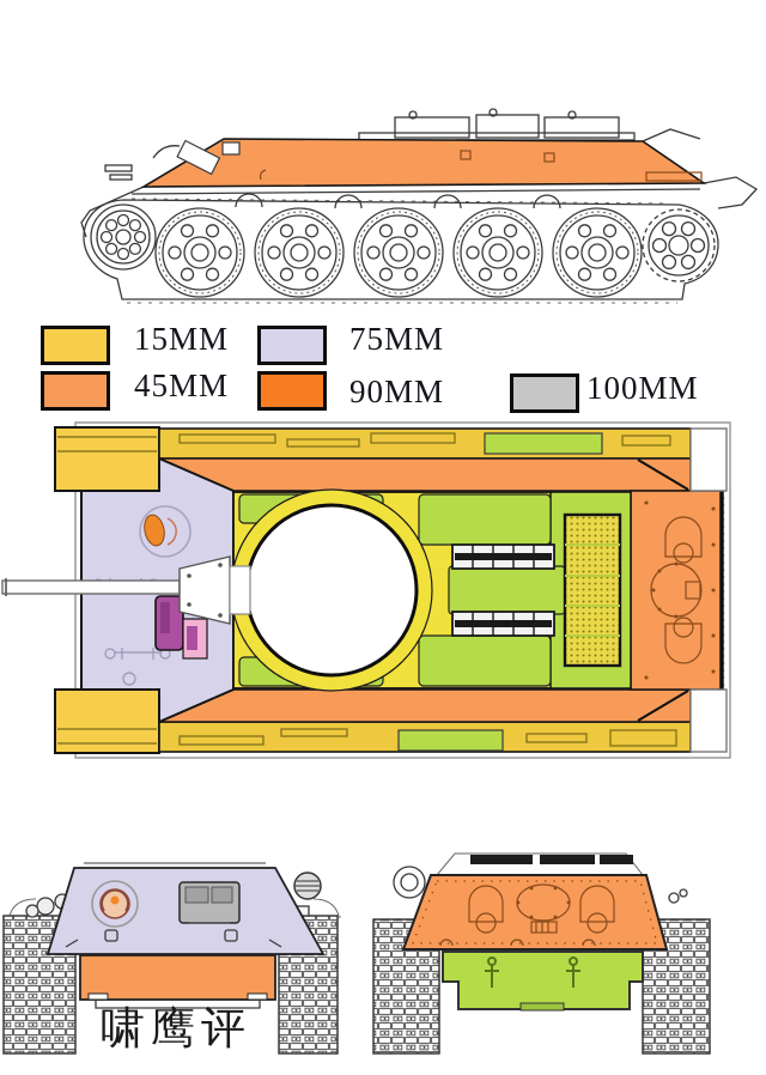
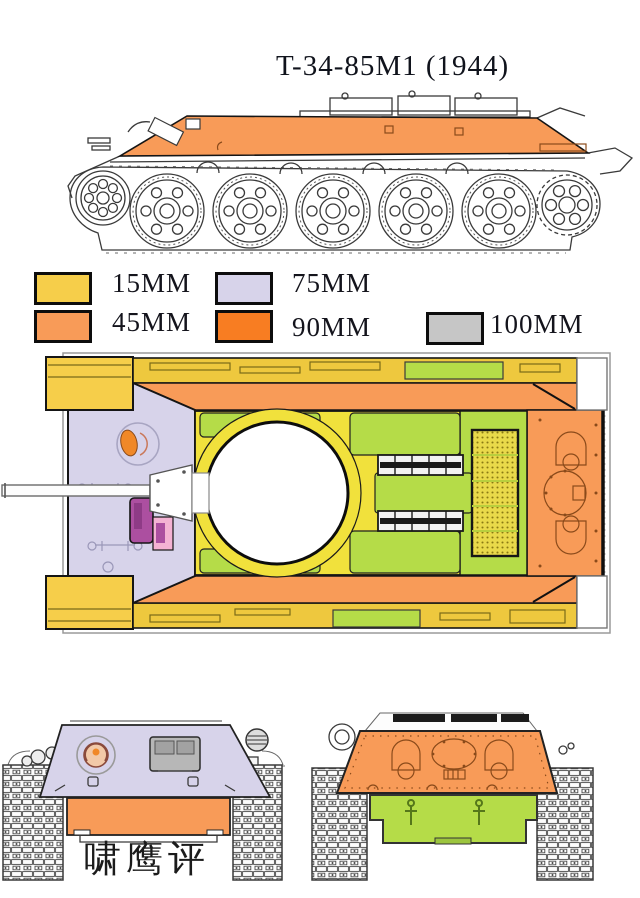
+ T-34-85M1 (1944)
  15MM
  75MM
  45MM
  90MM
  100MM
  啸鹰评
